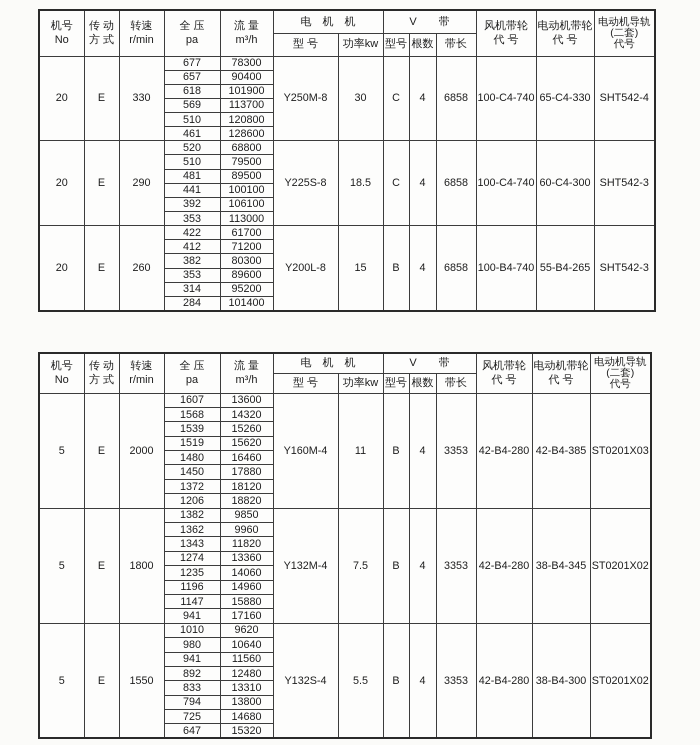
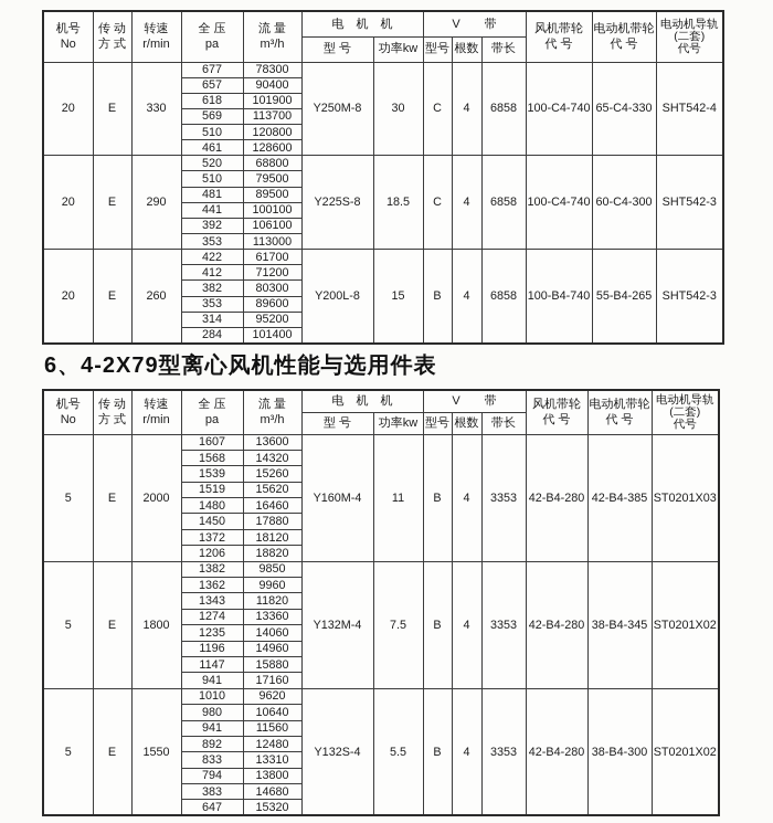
  机号 No	传 动 方 式	转速 r/min	全 压 pa	流 量 m³/h	电 机 机	V 带	风机带轮 代 号	电动机带轮 代 号	电动机导轨 (二套) 代号
  型 号	功率kw	型号	根数	带长
  20	E	330	677	78300	Y250M-8	30	C	4	6858	100-C4-740	65-C4-330	SHT542-4
  657	90400
  618	101900
  569	113700
  510	120800
  461	128600
  20	E	290	520	68800	Y225S-8	18.5	C	4	6858	100-C4-740	60-C4-300	SHT542-3
  510	79500
  481	89500
  441	100100
  392	106100
  353	113000
  20	E	260	422	61700	Y200L-8	15	B	4	6858	100-B4-740	55-B4-265	SHT542-3
  412	71200
  382	80300
  353	89600
  314	95200
  284	101400
+ 6、4-2X79型离心风机性能与选用件表
  机号 No	传 动 方 式	转速 r/min	全 压 pa	流 量 m³/h	电 机 机	V 带	风机带轮 代 号	电动机带轮 代 号	电动机导轨 (二套) 代号
  型 号	功率kw	型号	根数	带长
  5	E	2000	1607	13600	Y160M-4	11	B	4	3353	42-B4-280	42-B4-385	ST0201X03
  1568	14320
  1539	15260
  1519	15620
  1480	16460
  1450	17880
  1372	18120
  1206	18820
  5	E	1800	1382	9850	Y132M-4	7.5	B	4	3353	42-B4-280	38-B4-345	ST0201X02
  1362	9960
  1343	11820
  1274	13360
  1235	14060
  1196	14960
  1147	15880
  941	17160
  5	E	1550	1010	9620	Y132S-4	5.5	B	4	3353	42-B4-280	38-B4-300	ST0201X02
  980	10640
  941	11560
  892	12480
  833	13310
  794	13800
- 725	14680
+ 383	14680
  647	15320
